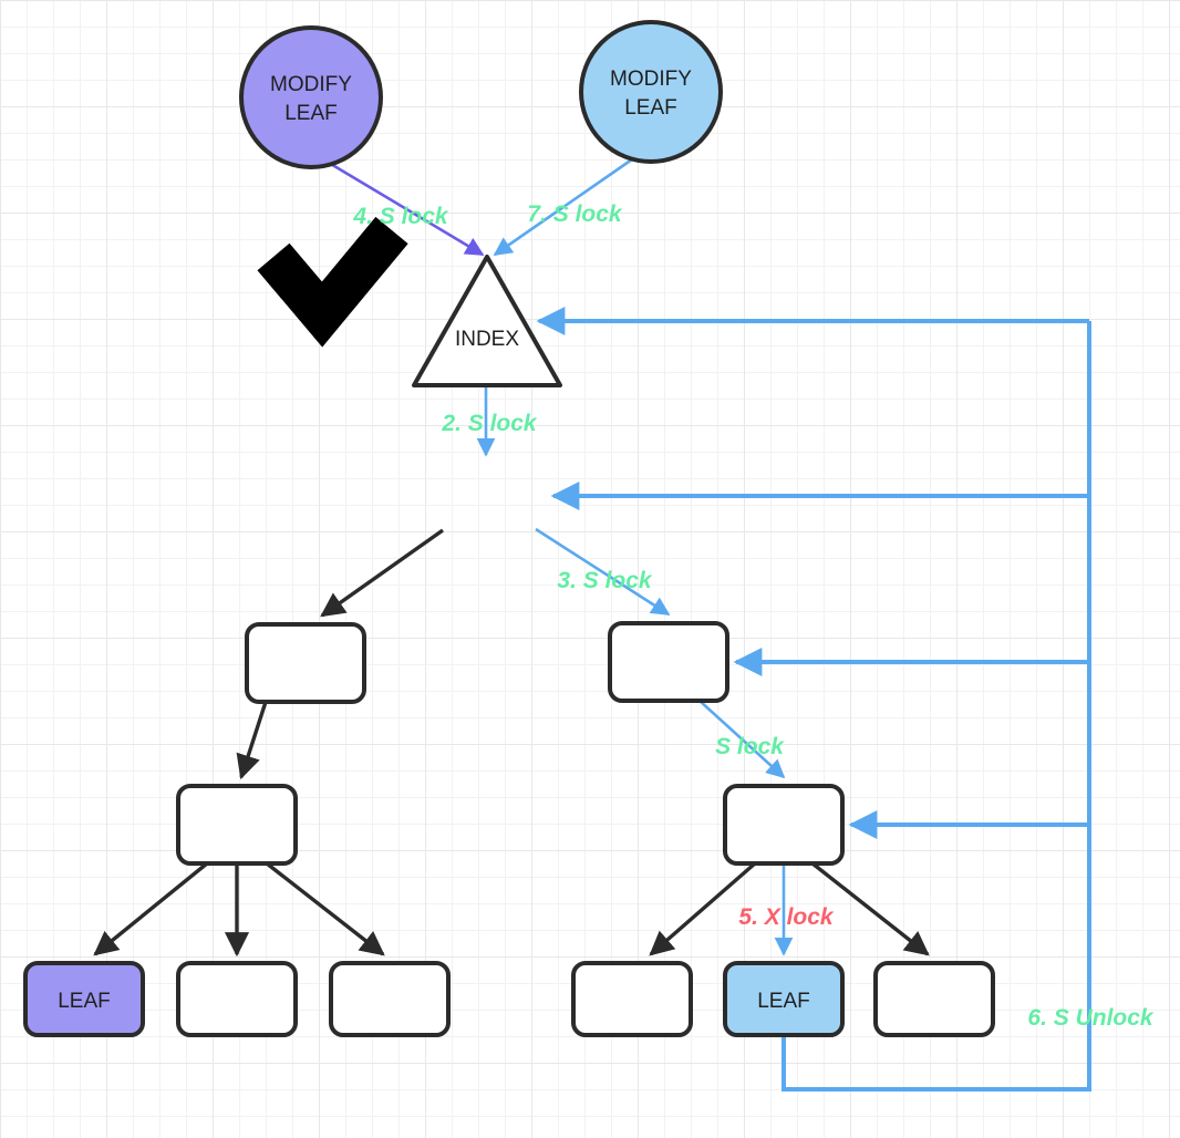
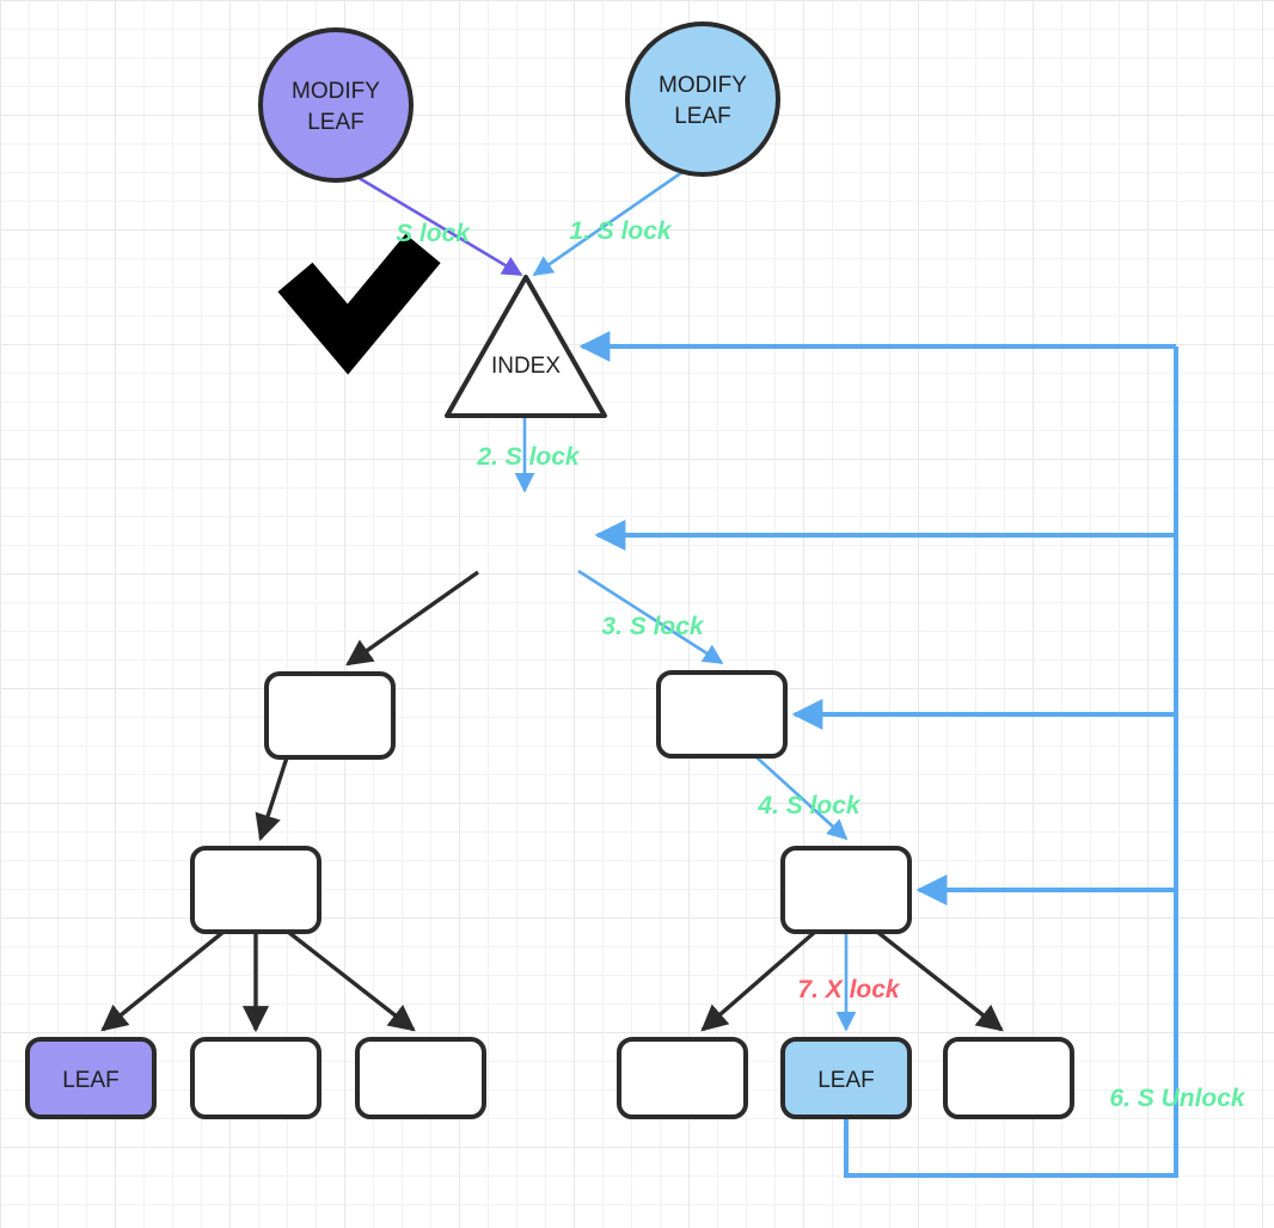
  INDEX
  LEAF
  LEAF
  MODIFY
  LEAF
  MODIFY
  LEAF
- 4. S lock
+ S lock
- 7. S lock
+ 1. S lock
  2. S lock
  3. S lock
- S lock
+ 4. S lock
- 5. X lock
+ 7. X lock
  6. S Unlock
